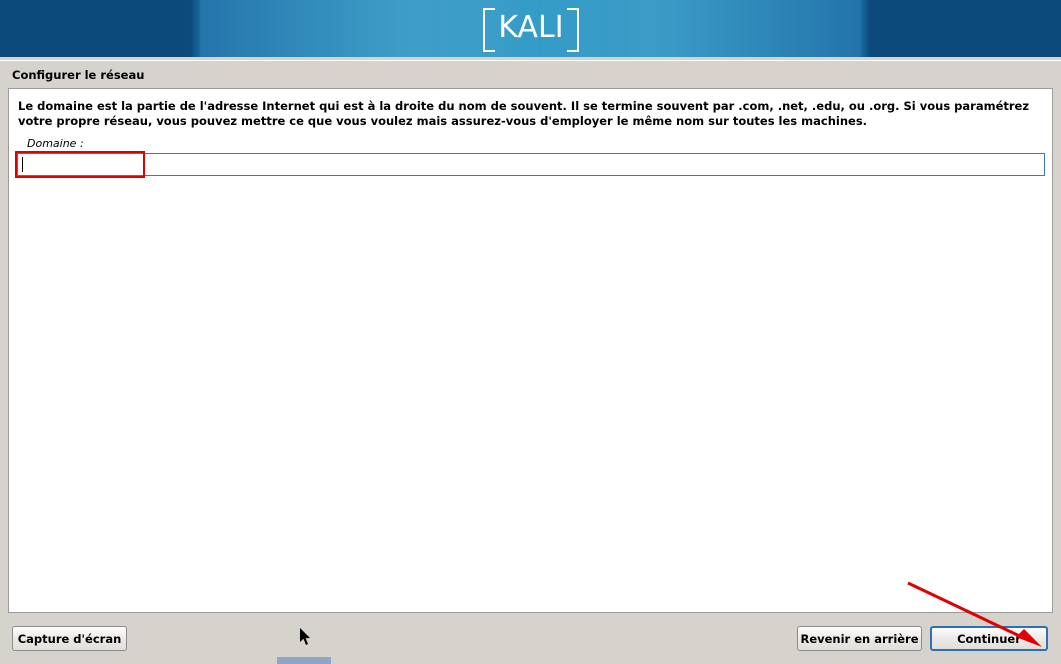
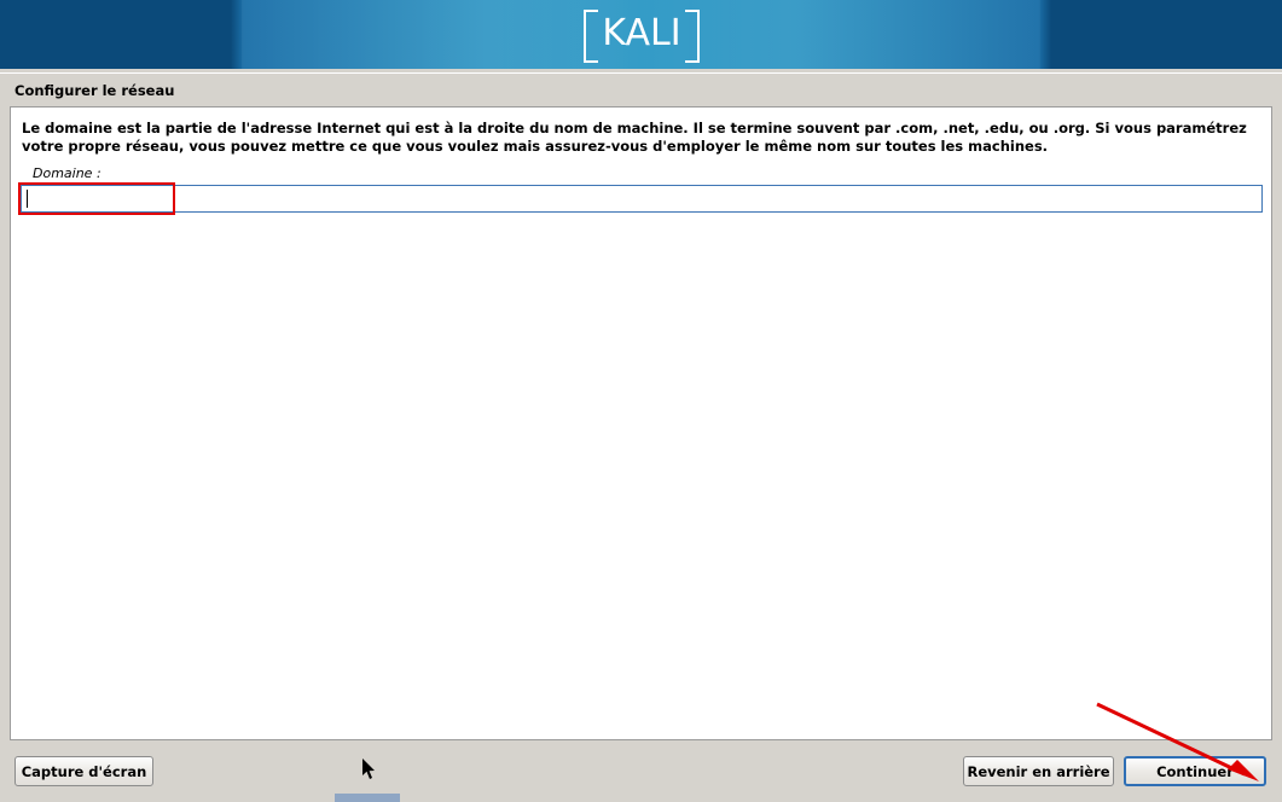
  KALI
  Configurer le réseau
- Le domaine est la partie de l'adresse Internet qui est à la droite du nom de souvent. Il se termine souvent par .com, .net, .edu, ou .org. Si vous paramétrez votre propre réseau, vous pouvez mettre ce que vous voulez mais assurez-vous d'employer le même nom sur toutes les machines.
+ Le domaine est la partie de l'adresse Internet qui est à la droite du nom de machine. Il se termine souvent par .com, .net, .edu, ou .org. Si vous paramétrez votre propre réseau, vous pouvez mettre ce que vous voulez mais assurez-vous d'employer le même nom sur toutes les machines.
  Domaine :
  Capture d'écran
  Revenir en arrière
  Continuer
